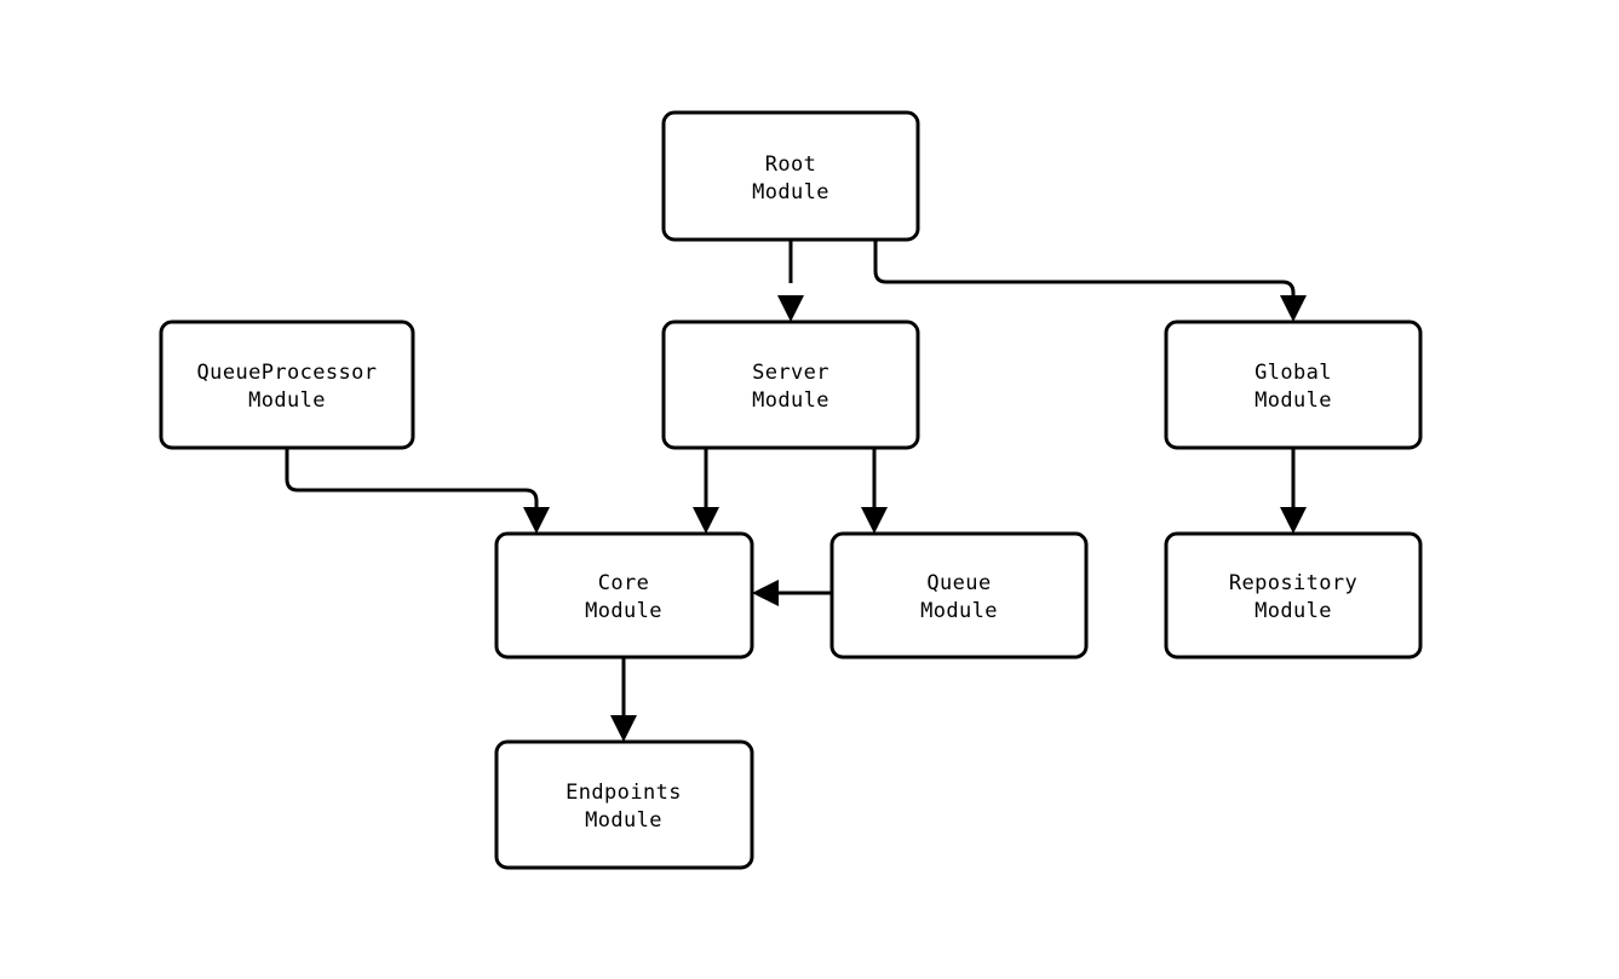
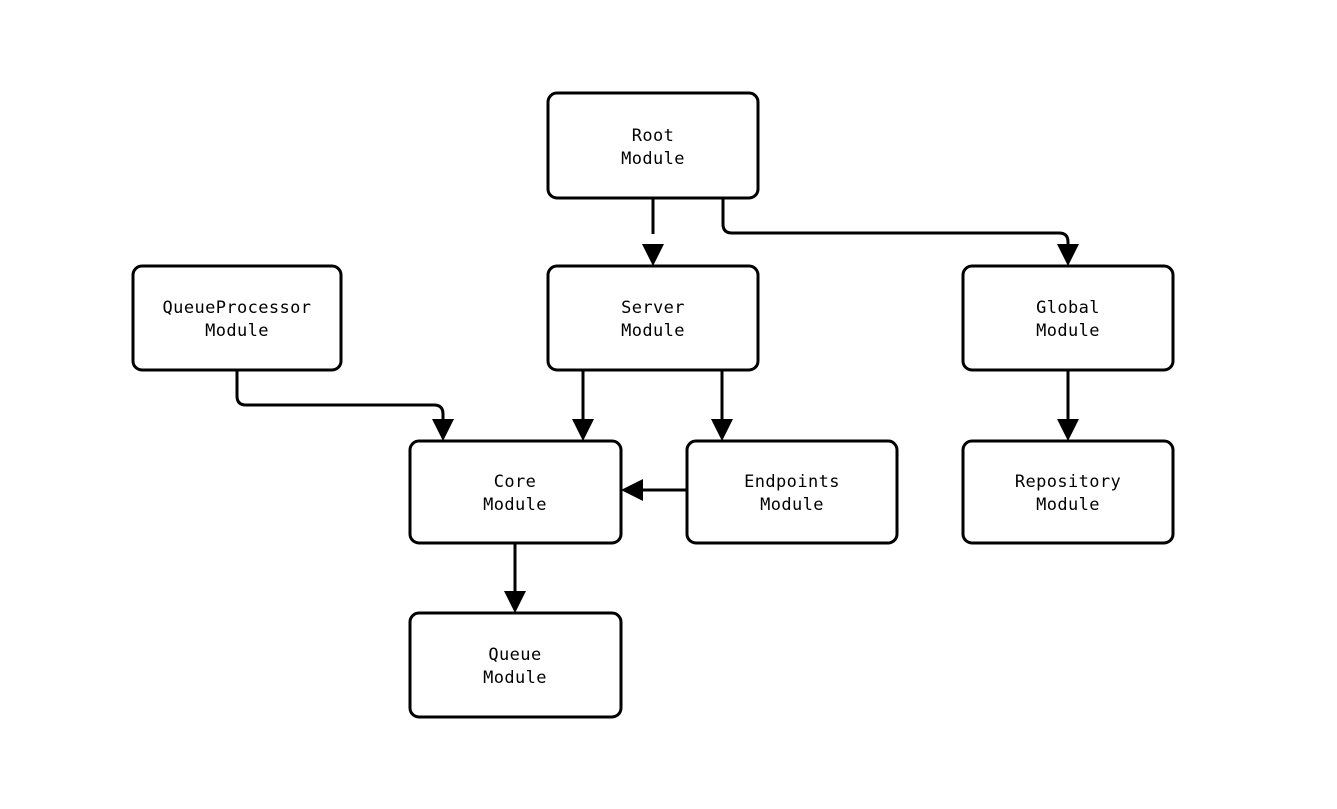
  Root
  Module
  QueueProcessor
  Module
  Server
  Module
  Global
  Module
  Core
  Module
- Queue
+ Endpoints
  Module
  Repository
  Module
- Endpoints
+ Queue
  Module
